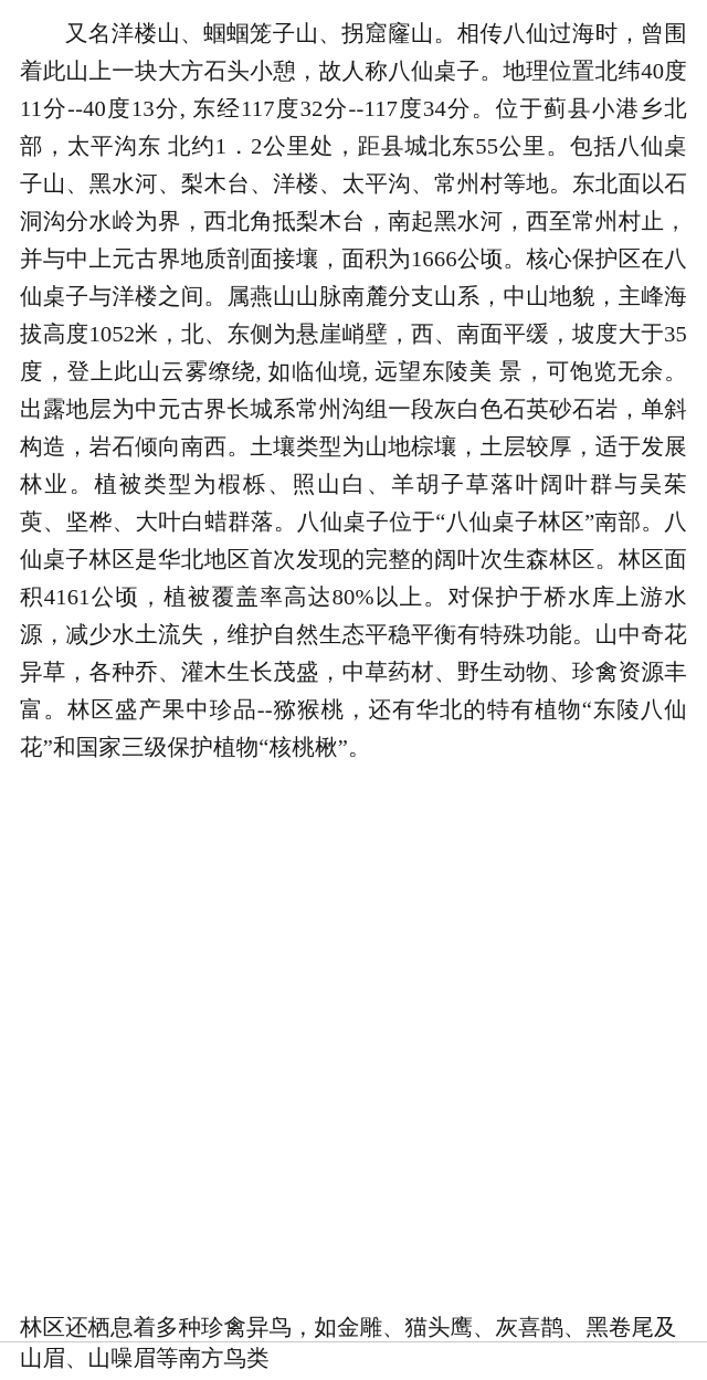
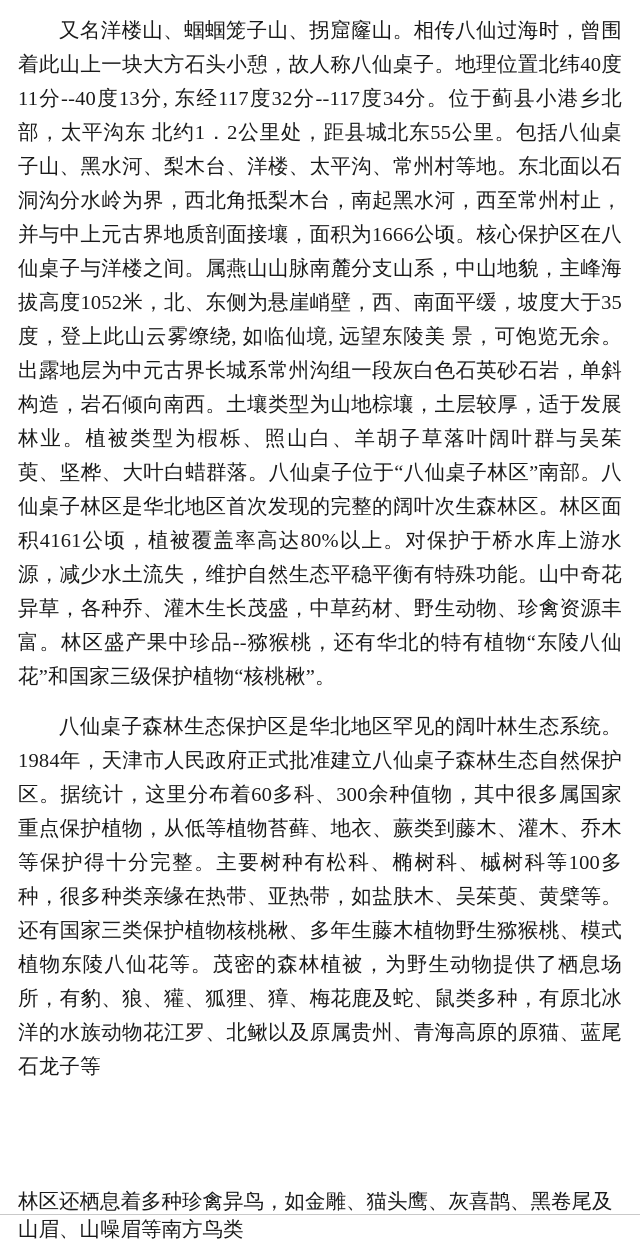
  又名洋楼山、蝈蝈笼子山、拐窟窿山。相传八仙过海时，曾围着此山上一块大方石头小憩，故人称八仙桌子。地理位置北纬40度11分--40度13分, 东经117度32分--117度34分。位于蓟县小港乡北部，太平沟东 北约1．2公里处，距县城北东55公里。包括八仙桌子山、黑水河、梨木台、洋楼、太平沟、常州村等地。东北面以石洞沟分水岭为界，西北角抵梨木台，南起黑水河，西至常州村止，并与中上元古界地质剖面接壤，面积为1666公顷。核心保护区在八仙桌子与洋楼之间。属燕山山脉南麓分支山系，中山地貌，主峰海拔高度1052米，北、东侧为悬崖峭壁，西、南面平缓，坡度大于35度，登上此山云雾缭绕, 如临仙境, 远望东陵美 景，可饱览无余。出露地层为中元古界长城系常州沟组一段灰白色石英砂石岩，单斜构造，岩石倾向南西。土壤类型为山地棕壤，土层较厚，适于发展林业。植被类型为椵栎、照山白、羊胡子草落叶阔叶群与吴茱 萸、坚桦、大叶白蜡群落。八仙桌子位于“八仙桌子林区”南部。八仙桌子林区是华北地区首次发现的完整的阔叶次生森林区。林区面积4161公顷，植被覆盖率高达80%以上。对保护于桥水库上游水源，减少水土流失，维护自然生态平稳平衡有特殊功能。山中奇花异草，各种乔、灌木生长茂盛，中草药材、野生动物、珍禽资源丰富。林区盛产果中珍品--猕猴桃，还有华北的特有植物“东陵八仙花”和国家三级保护植物“核桃楸”。
+ 八仙桌子森林生态保护区是华北地区罕见的阔叶林生态系统。1984年，天津市人民政府正式批准建立八仙桌子森林生态自然保护区。据统计，这里分布着60多科、300余种值物，其中很多属国家重点保护植物，从低等植物苔藓、地衣、蕨类到藤木、灌木、乔木等保护得十分完整。主要树种有松科、椭树科、槭树科等100多种，很多种类亲缘在热带、亚热带，如盐肤木、吴茱萸、黄檗等。还有国家三类保护植物核桃楸、多年生藤木植物野生猕猴桃、模式植物东陵八仙花等。茂密的森林植被，为野生动物提供了栖息场所，有豹、狼、獾、狐狸、獐、梅花鹿及蛇、鼠类多种，有原北冰洋的水族动物花江罗、北鳅以及原属贵州、青海高原的原猫、蓝尾石龙子等
  林区还栖息着多种珍禽异鸟，如金雕、猫头鹰、灰喜鹊、黑卷尾及山眉、山噪眉等南方鸟类
